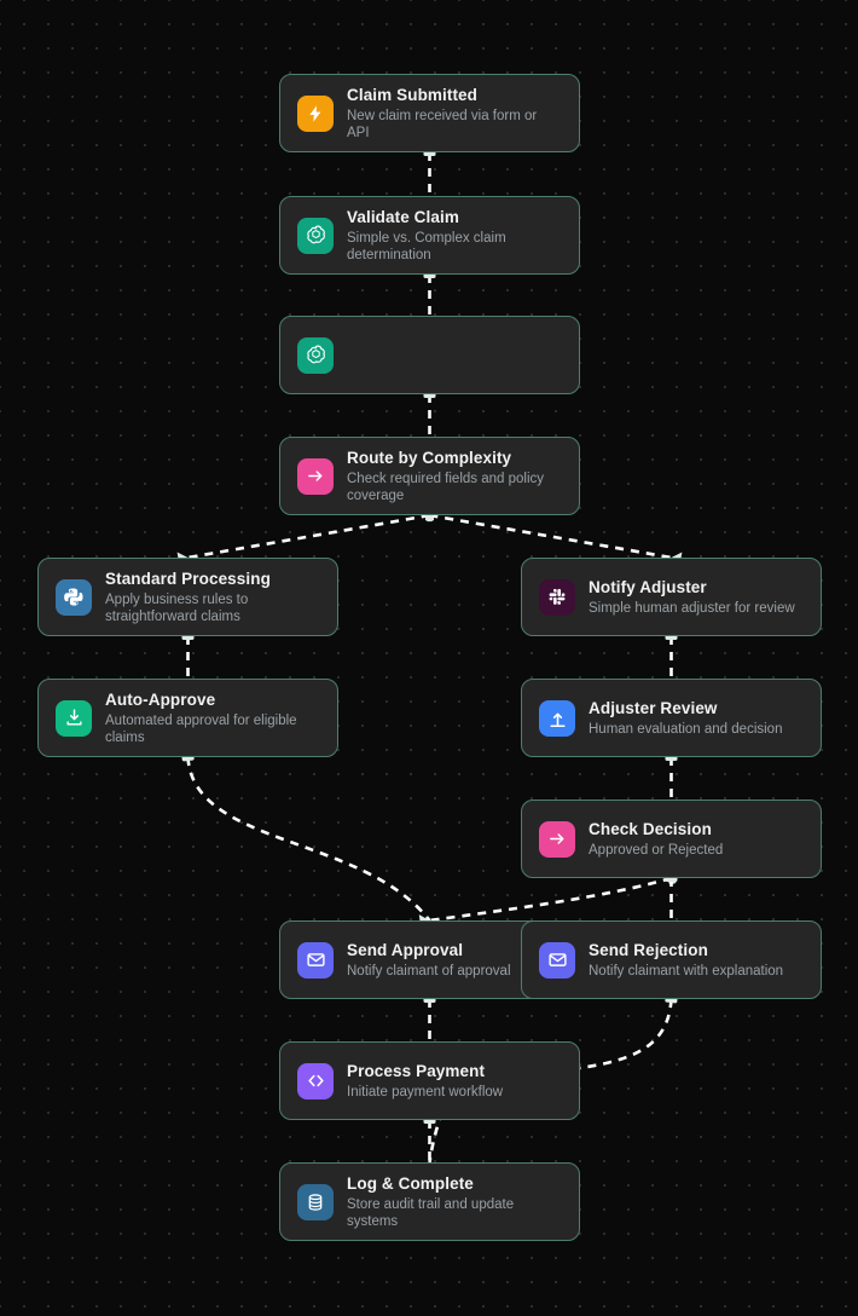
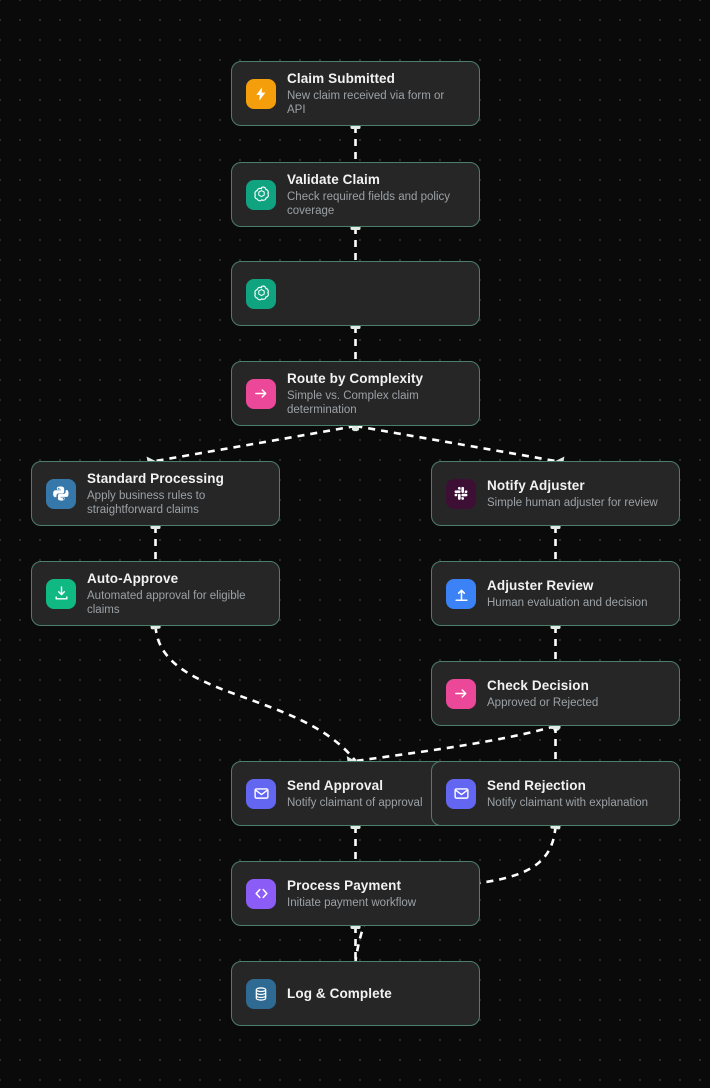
  Claim Submitted
  New claim received via form or API
  Validate Claim
- Simple vs. Complex claim determination
+ Check required fields and policy coverage
  Route by Complexity
- Check required fields and policy coverage
+ Simple vs. Complex claim determination
  Standard Processing
  Apply business rules to straightforward claims
  Notify Adjuster
  Simple human adjuster for review
  Auto-Approve
  Automated approval for eligible claims
  Adjuster Review
  Human evaluation and decision
  Check Decision
  Approved or Rejected
  Send Approval
  Notify claimant of approval
  Send Rejection
  Notify claimant with explanation
  Process Payment
  Initiate payment workflow
  Log & Complete
- Store audit trail and update systems
